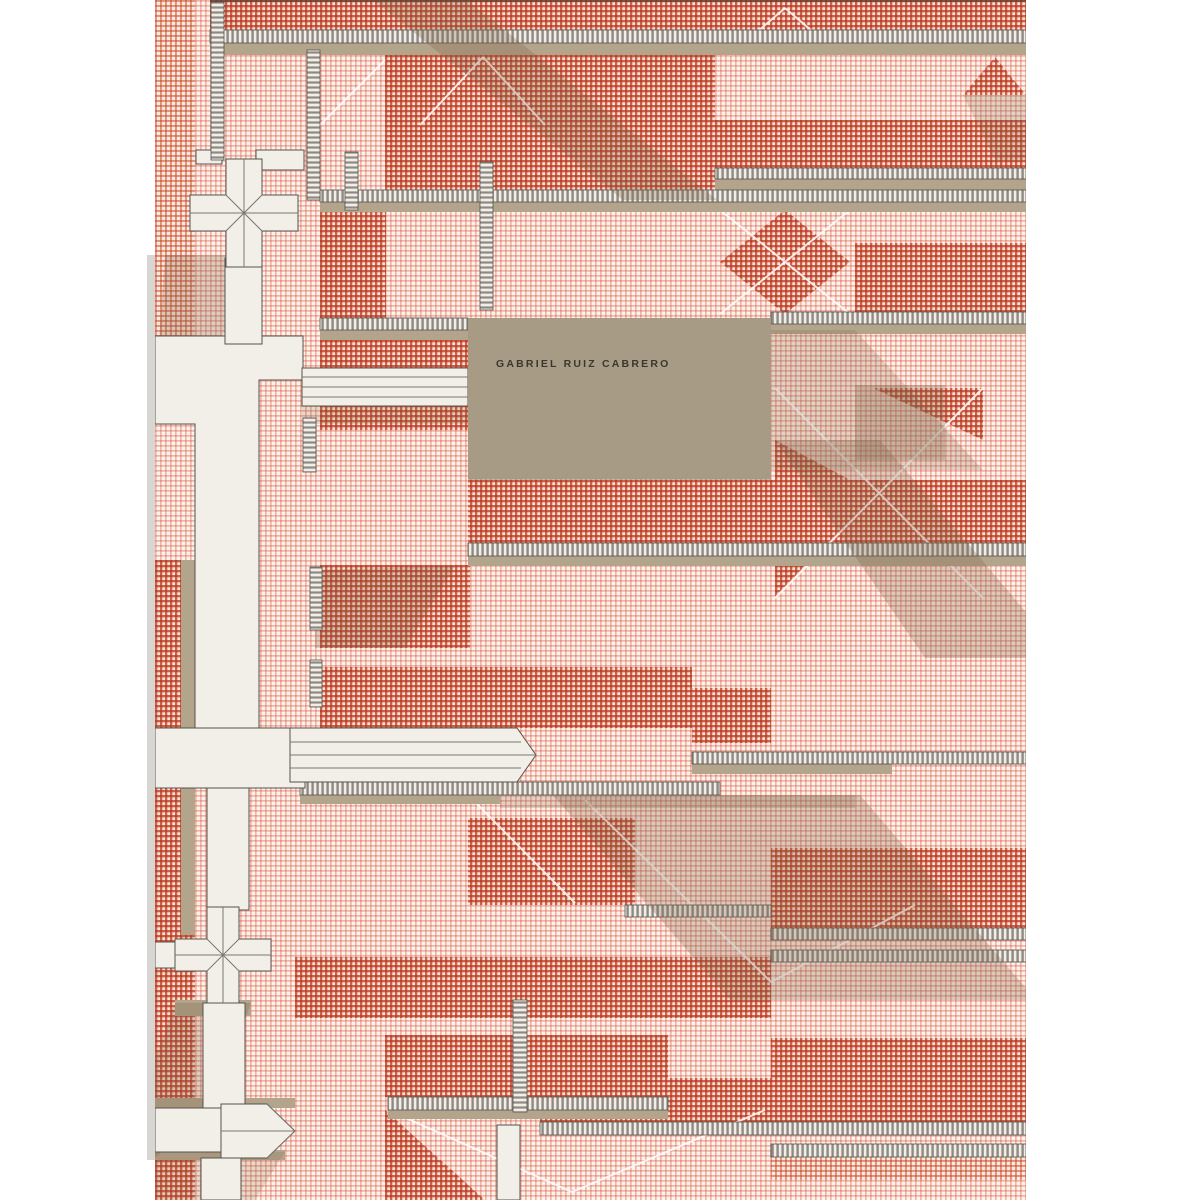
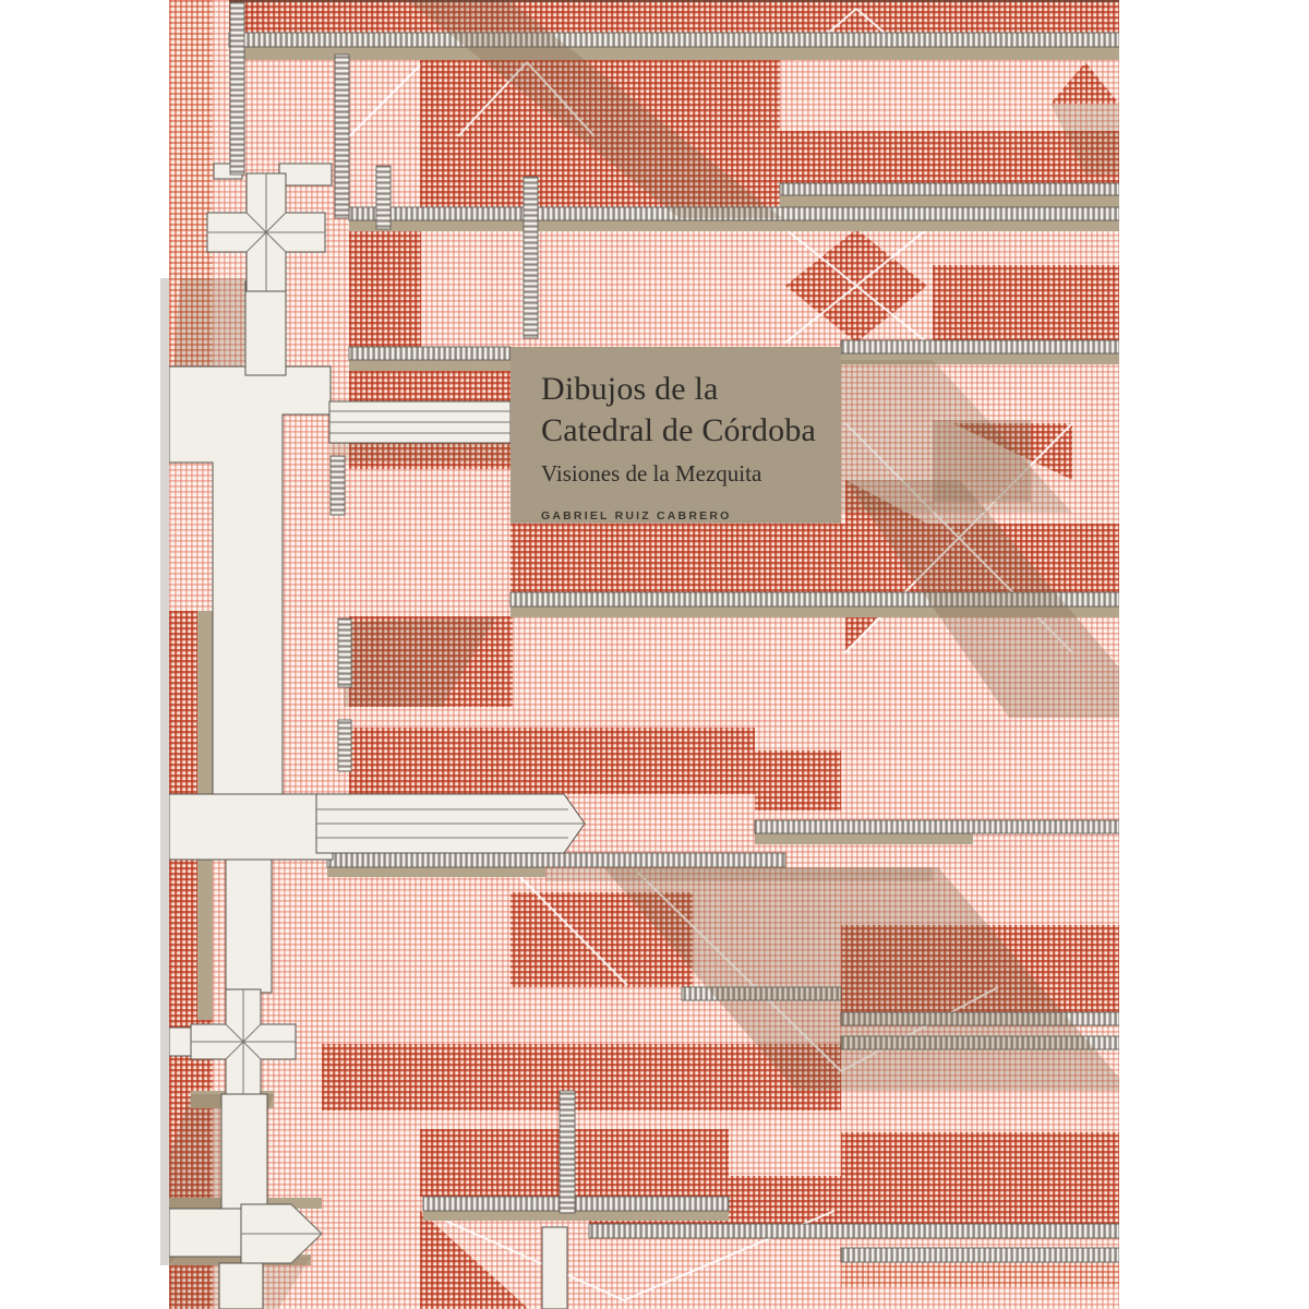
+ Dibujos de la
+ Catedral de Córdoba
+ Visiones de la Mezquita
  GABRIEL RUIZ CABRERO
